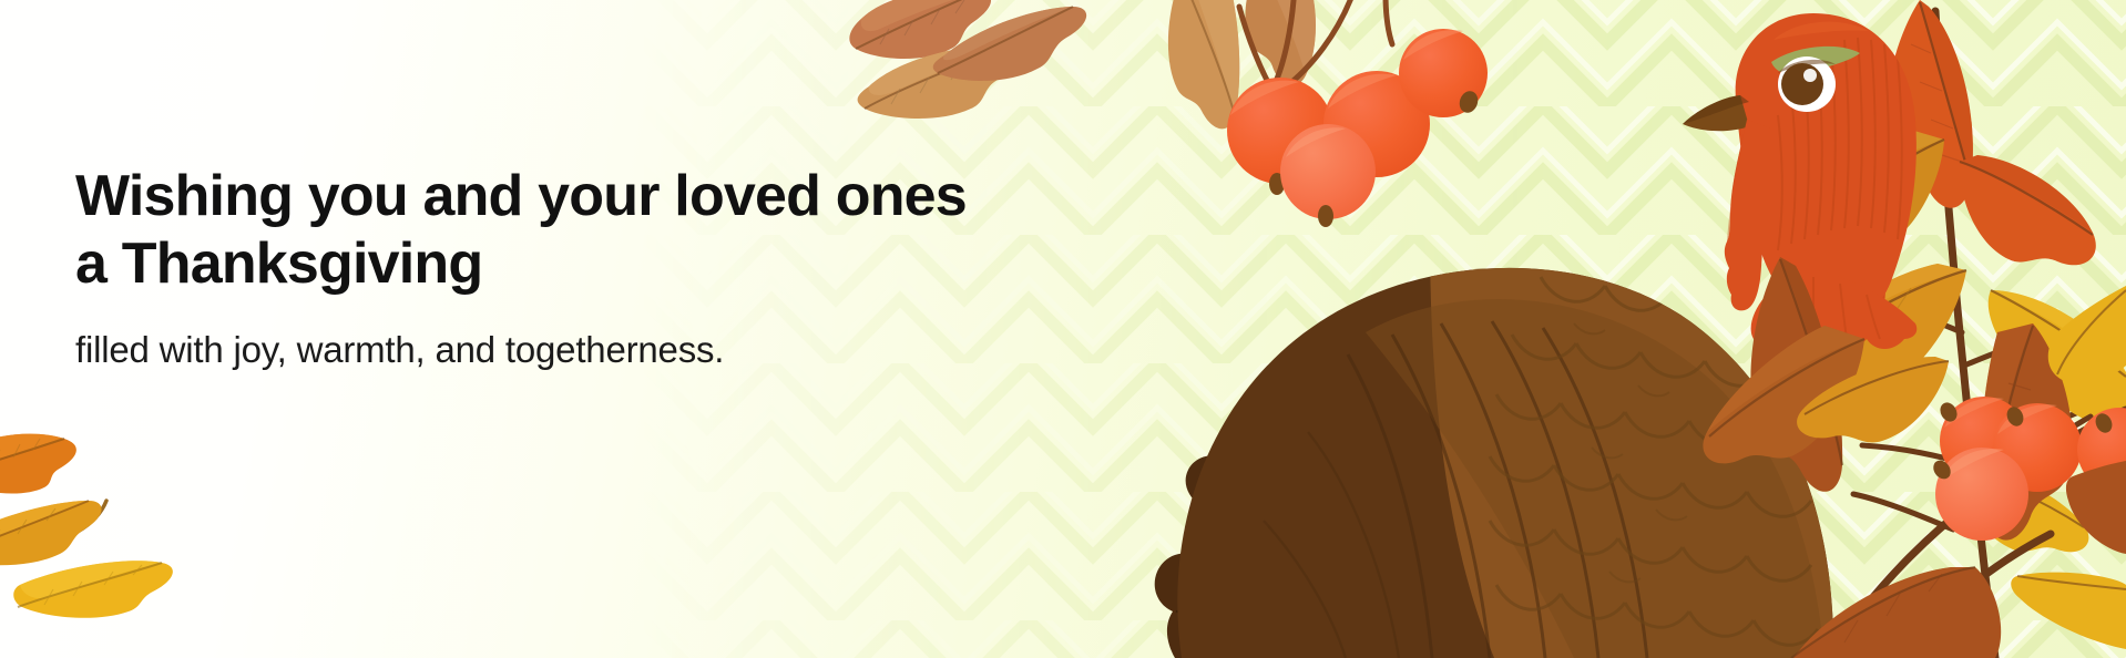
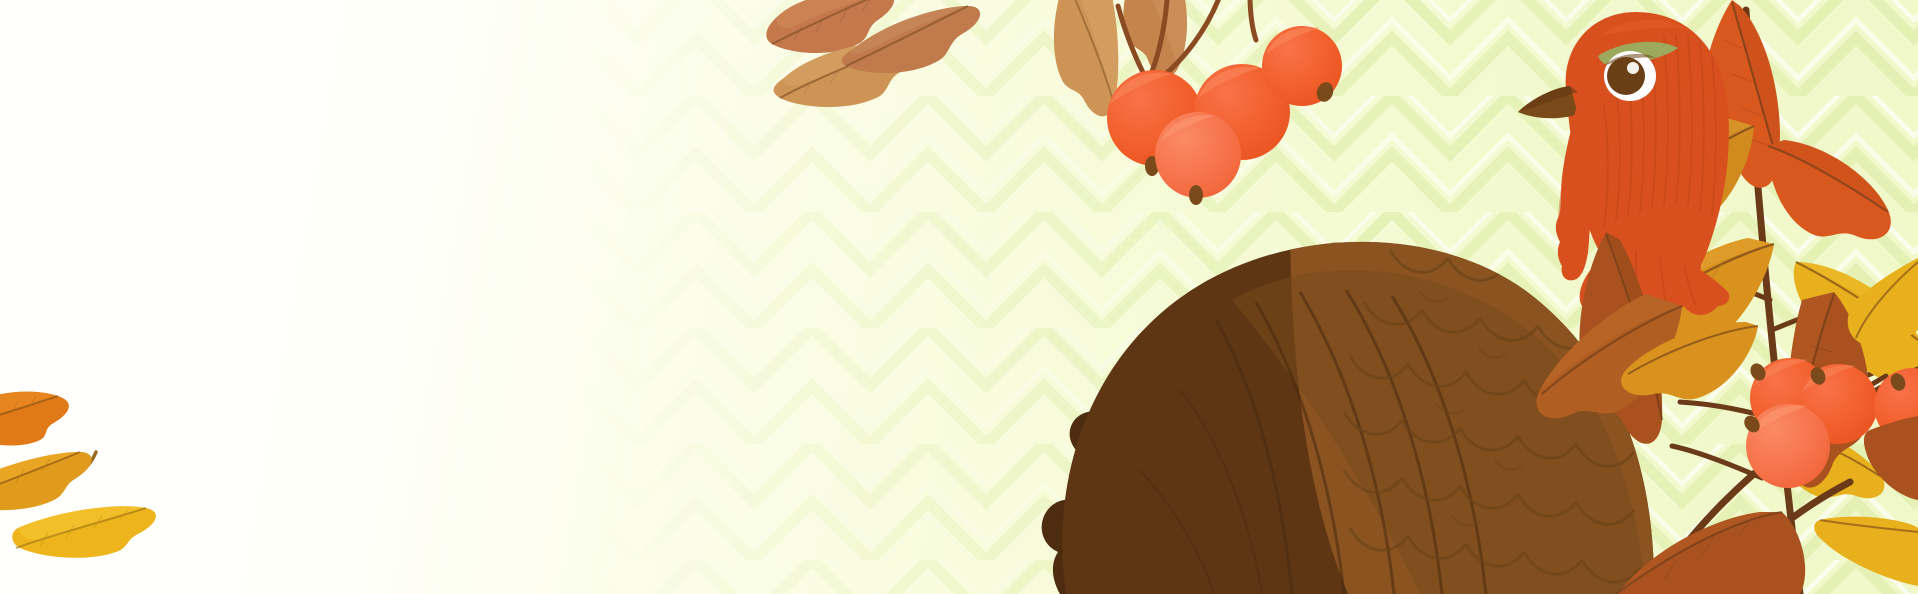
- Wishing you and your loved ones
- a Thanksgiving
- filled with joy, warmth, and togetherness.
